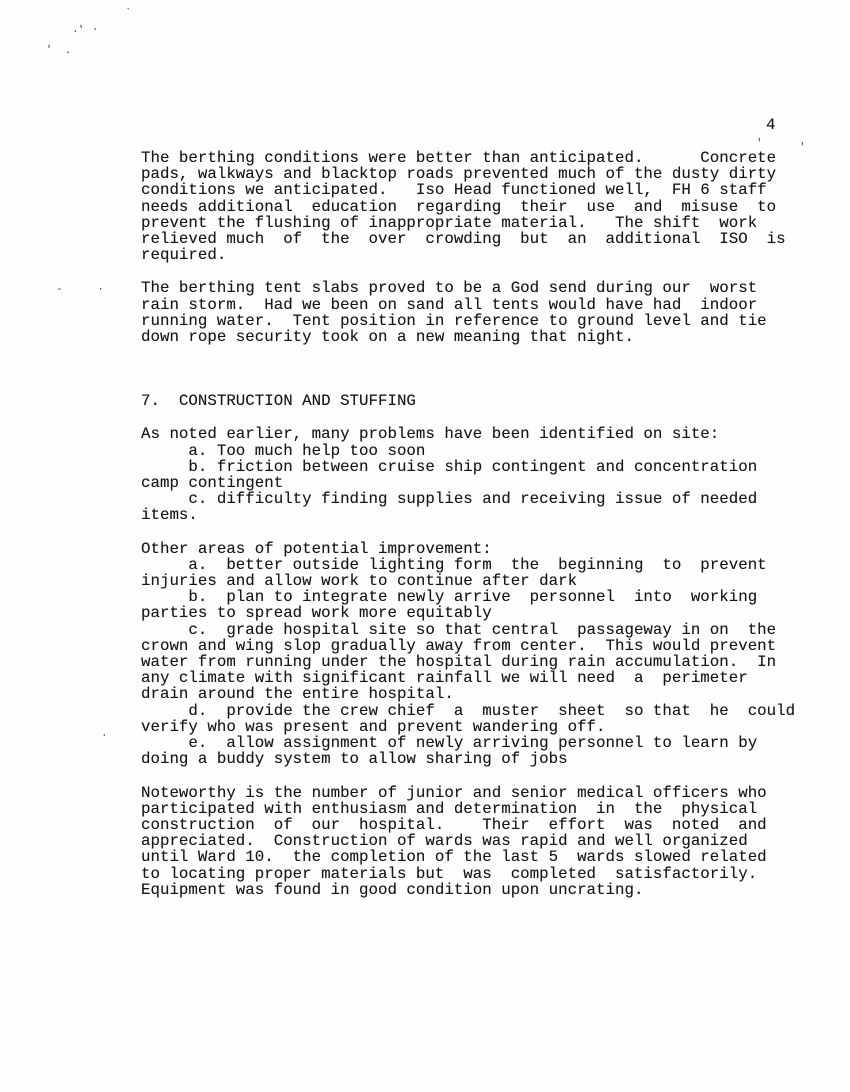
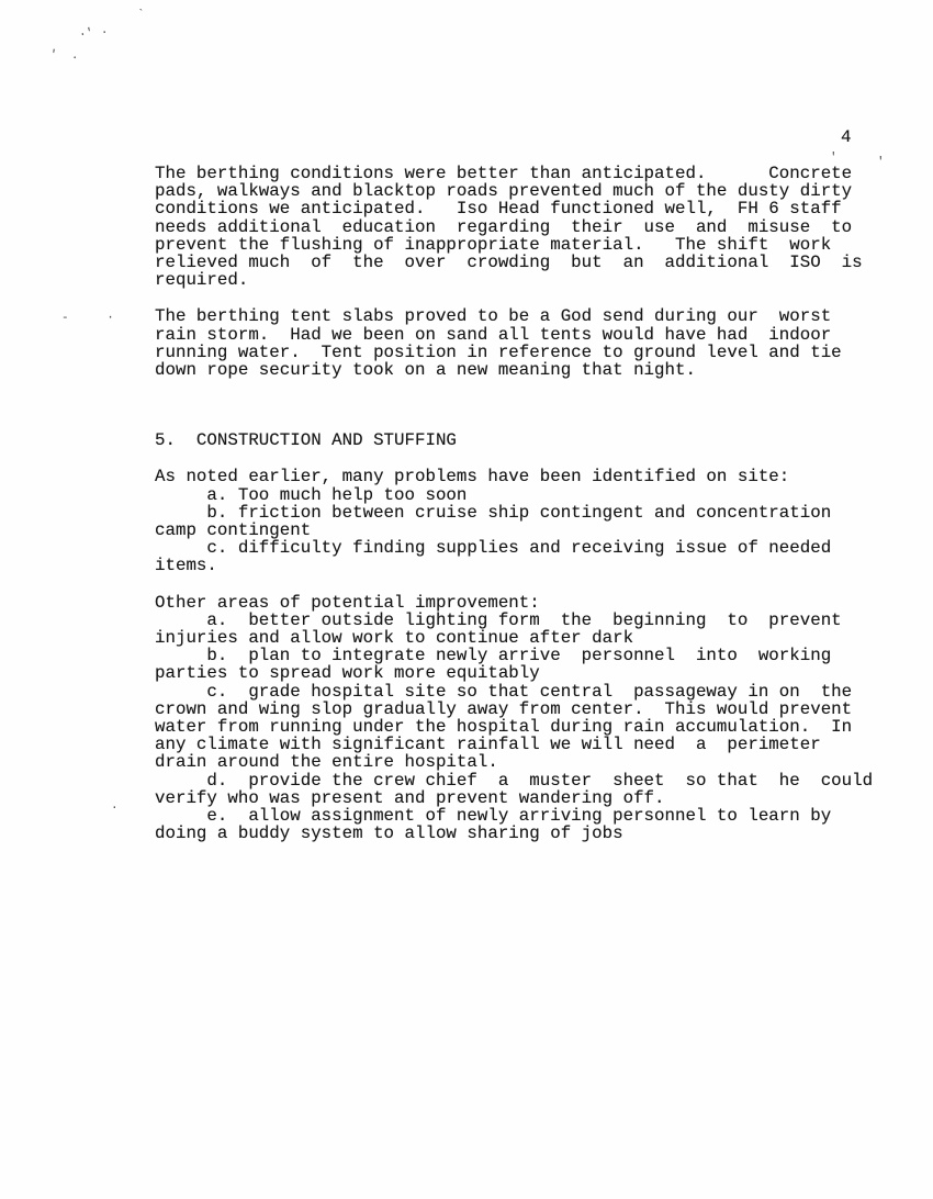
  `
  - ·
  '
  '
  .
  4
  The berthing conditions were better than anticipated. Concrete
  pads, walkways and blacktop roads prevented much of the dusty dirty
  conditions we anticipated. Iso Head functioned well, FH 6 staff
  needs additional education regarding their use and misuse to
  prevent the flushing of inappropriate material. The shift work
  relieved much of the over crowding but an additional ISO is
  required.
  The berthing tent slabs proved to be a God send during our worst
  rain storm. Had we been on sand all tents would have had indoor
  running water. Tent position in reference to ground level and tie
  down rope security took on a new meaning that night.
- 7. CONSTRUCTION AND STUFFING
+ 5. CONSTRUCTION AND STUFFING
  As noted earlier, many problems have been identified on site:
  a. Too much help too soon
  b. friction between cruise ship contingent and concentration
  camp contingent
  c. difficulty finding supplies and receiving issue of needed
  items.
  Other areas of potential improvement:
  a. better outside lighting form the beginning to prevent
  injuries and allow work to continue after dark
  b. plan to integrate newly arrive personnel into working
  parties to spread work more equitably
  c. grade hospital site so that central passageway in on the
  crown and wing slop gradually away from center. This would prevent
  water from running under the hospital during rain accumulation. In
  any climate with significant rainfall we will need a perimeter
  drain around the entire hospital.
  d. provide the crew chief a muster sheet so that he could
  verify who was present and prevent wandering off.
  e. allow assignment of newly arriving personnel to learn by
  doing a buddy system to allow sharing of jobs
- Noteworthy is the number of junior and senior medical officers who
- participated with enthusiasm and determination in the physical
- construction of our hospital. Their effort was noted and
- appreciated. Construction of wards was rapid and well organized
- until Ward 10. the completion of the last 5 wards slowed related
- to locating proper materials but was completed satisfactorily.
- Equipment was found in good condition upon uncrating.
